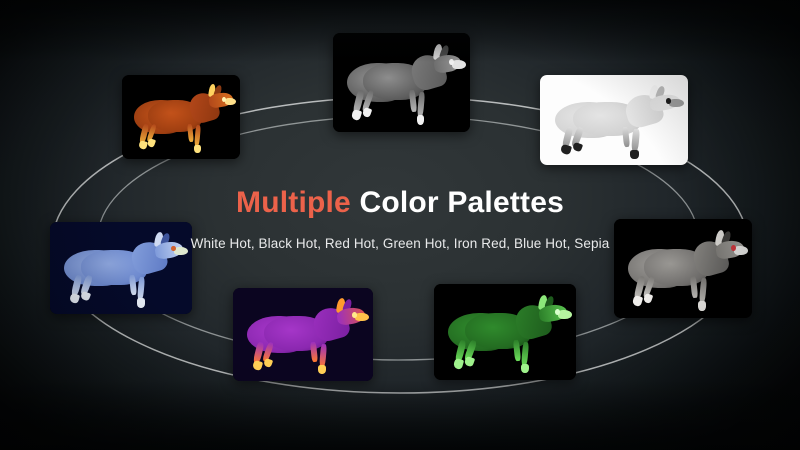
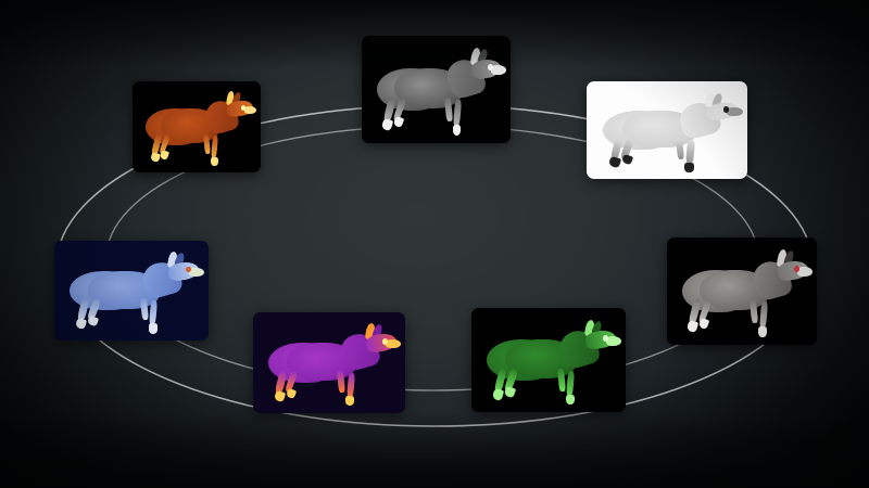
- Multiple Color Palettes
- White Hot, Black Hot, Red Hot, Green Hot, Iron Red, Blue Hot, Sepia
